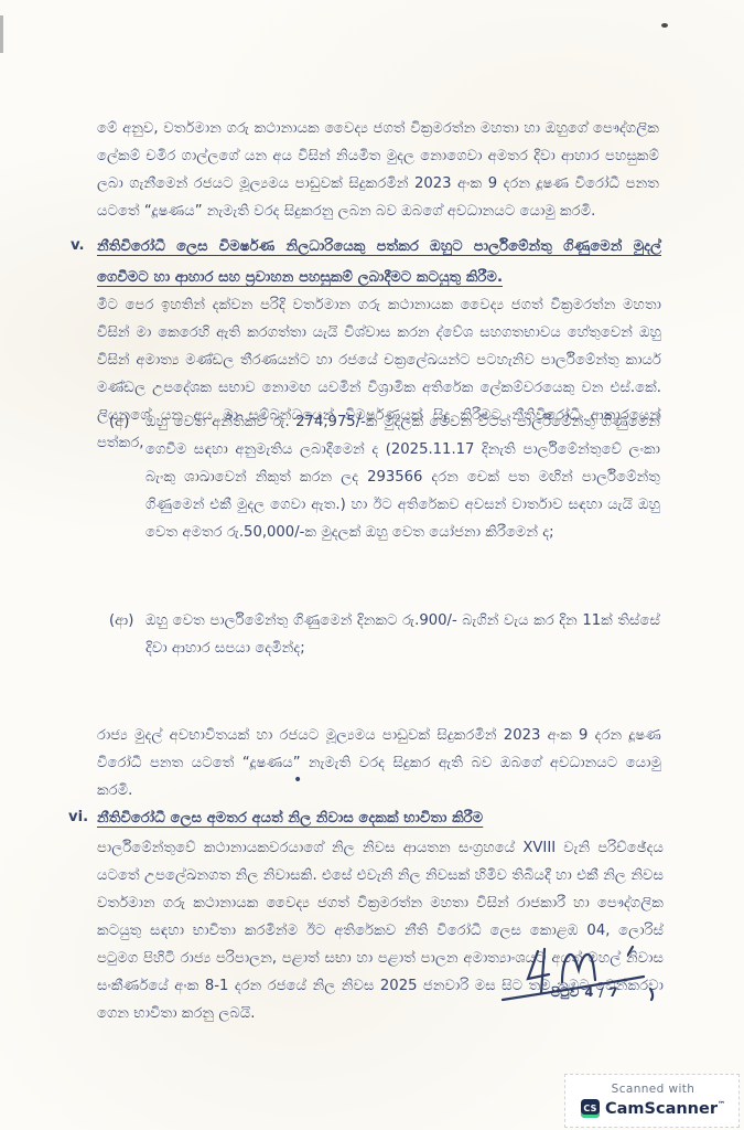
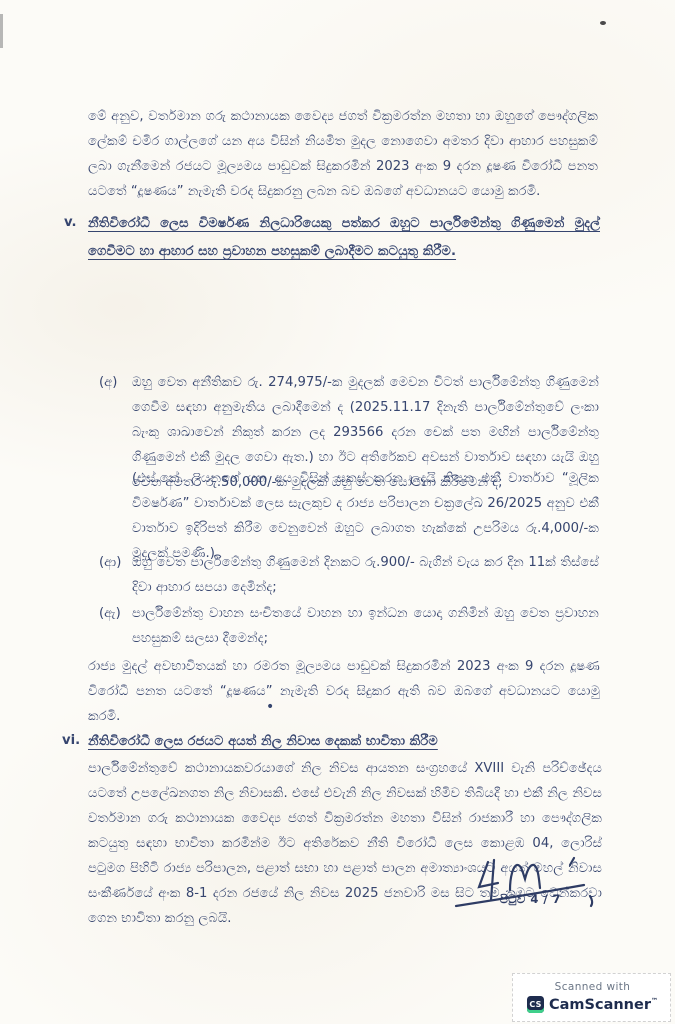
  මේ අනුව, වර්තමාන ගරු කථානායක වෛද්‍ය ජගත් වික්‍රමරත්න මහතා හා ඔහුගේ පෞද්ගලික ලේකම් චමිර ගාල්ලගේ යන අය විසින් නියමිත මුදල නොගෙවා අමතර දිවා ආහාර පහසුකම් ලබා ගැනීමෙන් රජයට මූල්‍යමය පාඩුවක් සිදුකරමින් 2023 අංක 9 දරන දූෂණ විරෝධී පනත යටතේ “දූෂණය” නැමැති වරද සිදුකරනු ලබන බව ඔබගේ අවධානයට යොමු කරමි.
  v.
  නීතිවිරෝධී ලෙස විමර්ෂණ නිලධාරියෙකු පත්කර ඔහුට පාර්ලිමේන්තු ගිණුමෙන් මුදල් ගෙවීමට හා ආහාර සහ ප්‍රවාහන පහසුකම් ලබාදීමට කටයුතු කිරීම.
- මීට පෙර ඉහතින් දක්වන පරිදි වර්තමාන ගරු කථානායක වෛද්‍ය ජගත් වික්‍රමරත්න මහතා විසින් මා කෙරෙහි ඇති කරගත්තා යැයි විශ්වාස කරන ද්වේශ සහගතභාවය හේතුවෙන් ඔහු විසින් අමාත්‍ය මණ්ඩල තීරණයන්ට හා රජයේ චක්‍රලේඛයන්ට පටහැනිව පාර්ලිමේන්තු කාර්ය මණ්ඩල උපදේශක සභාව නොමඟ යවමින් විශ්‍රාමික අතිරේක ලේකම්වරයෙකු වන එස්.කේ. ලියනගේ යන අය මා සම්බන්ධයෙන් විමර්ෂණයක් සිදු කිරීමට නීතිවිරෝධී ආකාරයෙන් පත්කර,
  (අ)
  ඔහු වෙත අනීතිකව රු. 274,975/-ක මුදලක් මෙවන විටත් පාර්ලිමේන්තු ගිණුමෙන් ගෙවීම සඳහා අනුමැතිය ලබාදීමෙන් ද (2025.11.17 දිනැති පාර්ලිමේන්තුවේ ලංකා බැංකු ශාඛාවෙන් නිකුත් කරන ලද 293566 දරන චෙක් පත මඟින් පාර්ලිමේන්තු ගිණුමෙන් එකී මුදල ගෙවා ඇත.) හා ඊට අතිරේකව අවසන් වාර්තාව සඳහා යැයි ඔහු වෙත අමතර රු.50,000/-ක මුදලක් ඔහු වෙත යෝජනා කිරීමෙන් ද;
+ (එස්.කේ. ලියනගේ යන අය විසින් සකස් කරන ලදැයි කියන එකී වාර්තාව “මූලික විමර්ෂණ” වාර්තාවක් ලෙස සැලකුව ද රාජ්‍ය පරිපාලන චක්‍රලේඛ 26/2025 අනුව එකී වාර්තාව ඉදිරිපත් කිරීම වෙනුවෙන් ඔහුට ලබාගත හැක්කේ උපරිමය රු.4,000/-ක මුදලක් පමණි.)
  (ආ)
  ඔහු වෙත පාර්ලිමේන්තු ගිණුමෙන් දිනකට රු.900/- බැගින් වැය කර දින 11ක් තිස්සේ දිවා ආහාර සපයා දෙමින්ද;
+ (ඇ)
+ පාර්ලිමේන්තු වාහන සංචිතයේ වාහන හා ඉන්ධන යොදා ගනිමින් ඔහු වෙත ප්‍රවාහන පහසුකම් සලසා දීමෙන්ද;
- රාජ්‍ය මුදල් අවභාවිතයක් හා රජයට මූල්‍යමය පාඩුවක් සිදුකරමින් 2023 අංක 9 දරන දූෂණ විරෝධී පනත යටතේ “දූෂණය” නැමැති වරද සිදුකර ඇති බව ඔබගේ අවධානයට යොමු කරමි.
+ රාජ්‍ය මුදල් අවභාවිතයක් හා රමරත මූල්‍යමය පාඩුවක් සිදුකරමින් 2023 අංක 9 දරන දූෂණ විරෝධී පනත යටතේ “දූෂණය” නැමැති වරද සිදුකර ඇති බව ඔබගේ අවධානයට යොමු කරමි.
  •
  vi.
- නීතිවිරෝධී ලෙස අමතර අයත් නිල නිවාස දෙකක් භාවිතා කිරීම
+ නීතිවිරෝධී ලෙස රජයට අයත් නිල නිවාස දෙකක් භාවිතා කිරීම
  පාර්ලිමේන්තුවේ කථානායකවරයාගේ නිල නිවස ආයතන සංග්‍රහයේ XVIII වැනි පරිච්ඡේදය යටතේ උපලේඛනගත නිල නිවාසකි. එසේ එවැනි නිල නිවසක් හිමිව තිබියදී හා එකී නිල නිවස වර්තමාන ගරු කථානායක වෛද්‍ය ජගත් වික්‍රමරත්න මහතා විසින් රාජකාරී හා පෞද්ගලික කටයුතු සඳහා භාවිතා කරමින්ම ඊට අතිරේකව නීති විරෝධී ලෙස කොළඹ 04, ලොරිස් පටුමග පිහිටි රාජ්‍ය පරිපාලන, පළාත් සභා හා පළාත් පාලන අමාත්‍යාංශයට අත් මහල් නිවාස සංකීර්ණයේ අංක 8-1 දරන රජයේ නිල නිවස 2025 ජනවාරි මස සිට තම නම වෙන්කරවා ගෙන භාවිතා කරනු ලබයි.
  පිටුව 4 / 7
  Scanned with
  CS
  CamScanner™
